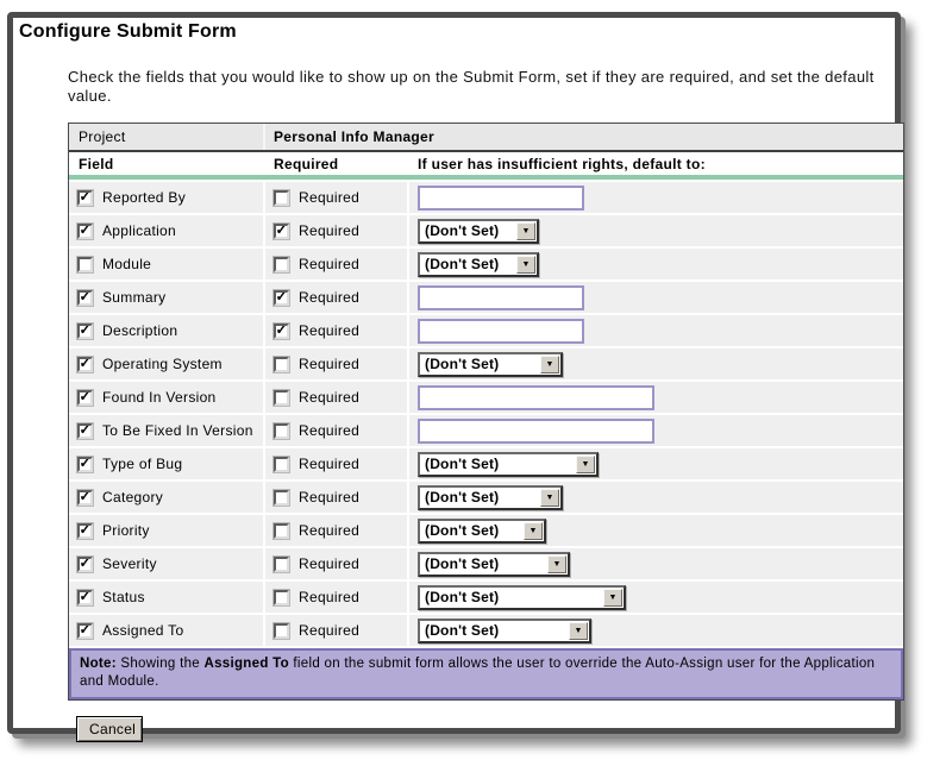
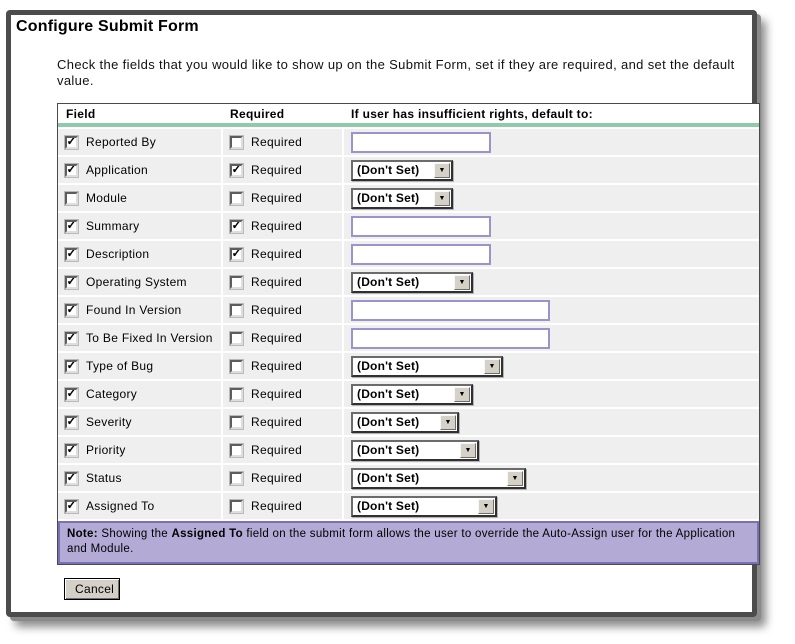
  Configure Submit Form
  Check the fields that you would like to show up on the Submit Form, set if they are required, and set the default value.
- Project
- Personal Info Manager
  Field
  Required
  If user has insufficient rights, default to:
  ✓
  Reported By
  Required
  ✓
  Application
  ✓
  Required
  (Don't Set)
  Module
  Required
  (Don't Set)
  ✓
  Summary
  ✓
  Required
  ✓
  Description
  ✓
  Required
  ✓
  Operating System
  Required
  (Don't Set)
  ✓
  Found In Version
  Required
  ✓
  To Be Fixed In Version
  Required
  ✓
  Type of Bug
  Required
  (Don't Set)
  ✓
  Category
  Required
  (Don't Set)
  ✓
- Priority
+ Severity
  Required
  (Don't Set)
  ✓
- Severity
+ Priority
  Required
  (Don't Set)
  ✓
  Status
  Required
  (Don't Set)
  ✓
  Assigned To
  Required
  (Don't Set)
  Note: Showing the Assigned To field on the submit form allows the user to override the Auto-Assign user for the Application and Module.
  Cancel
